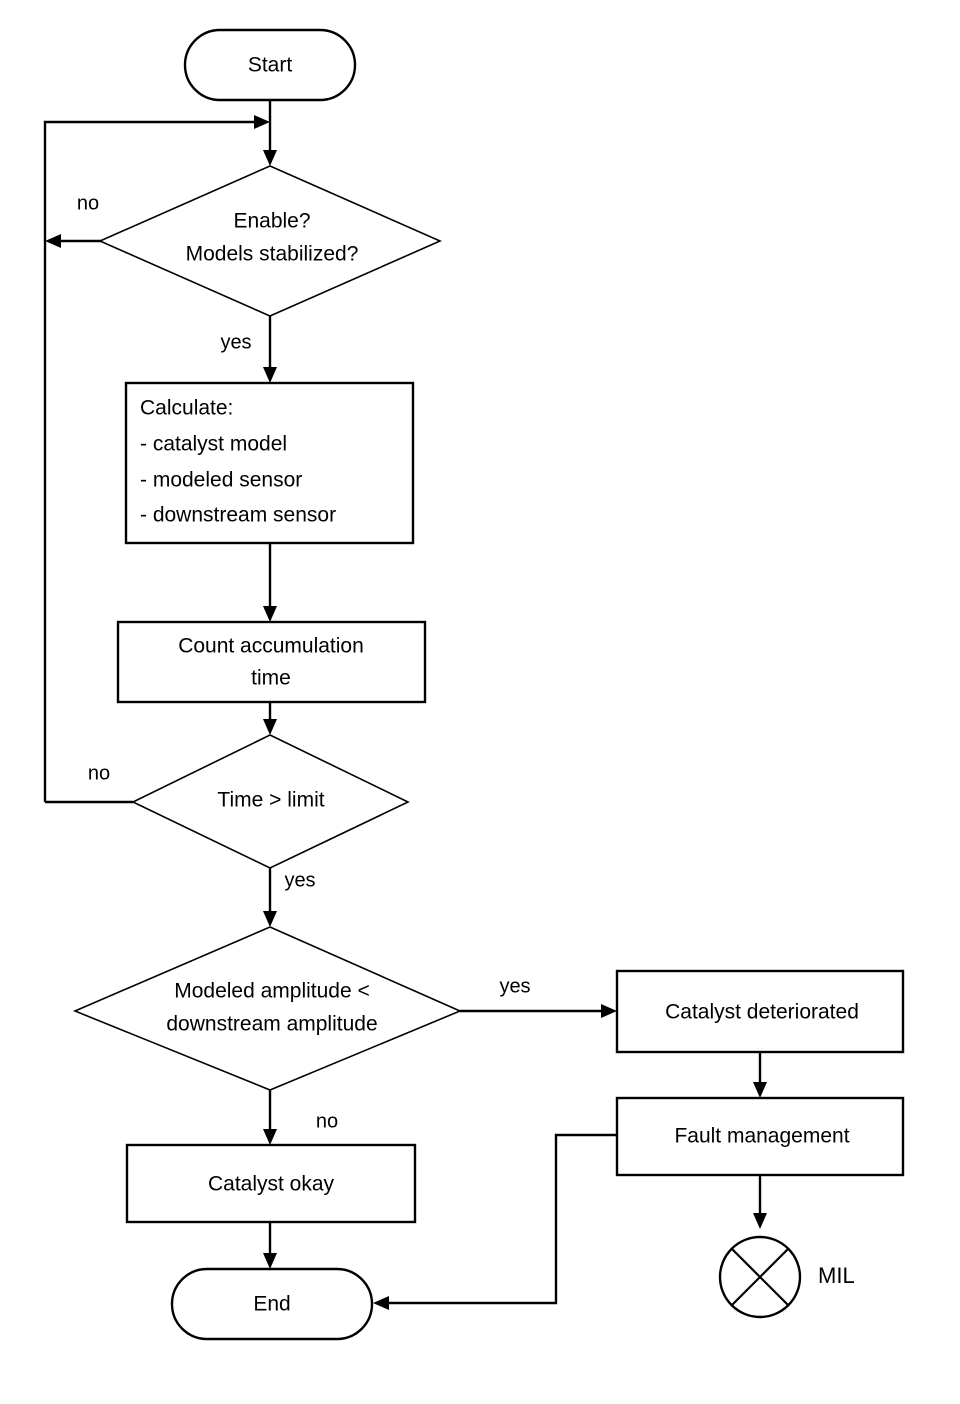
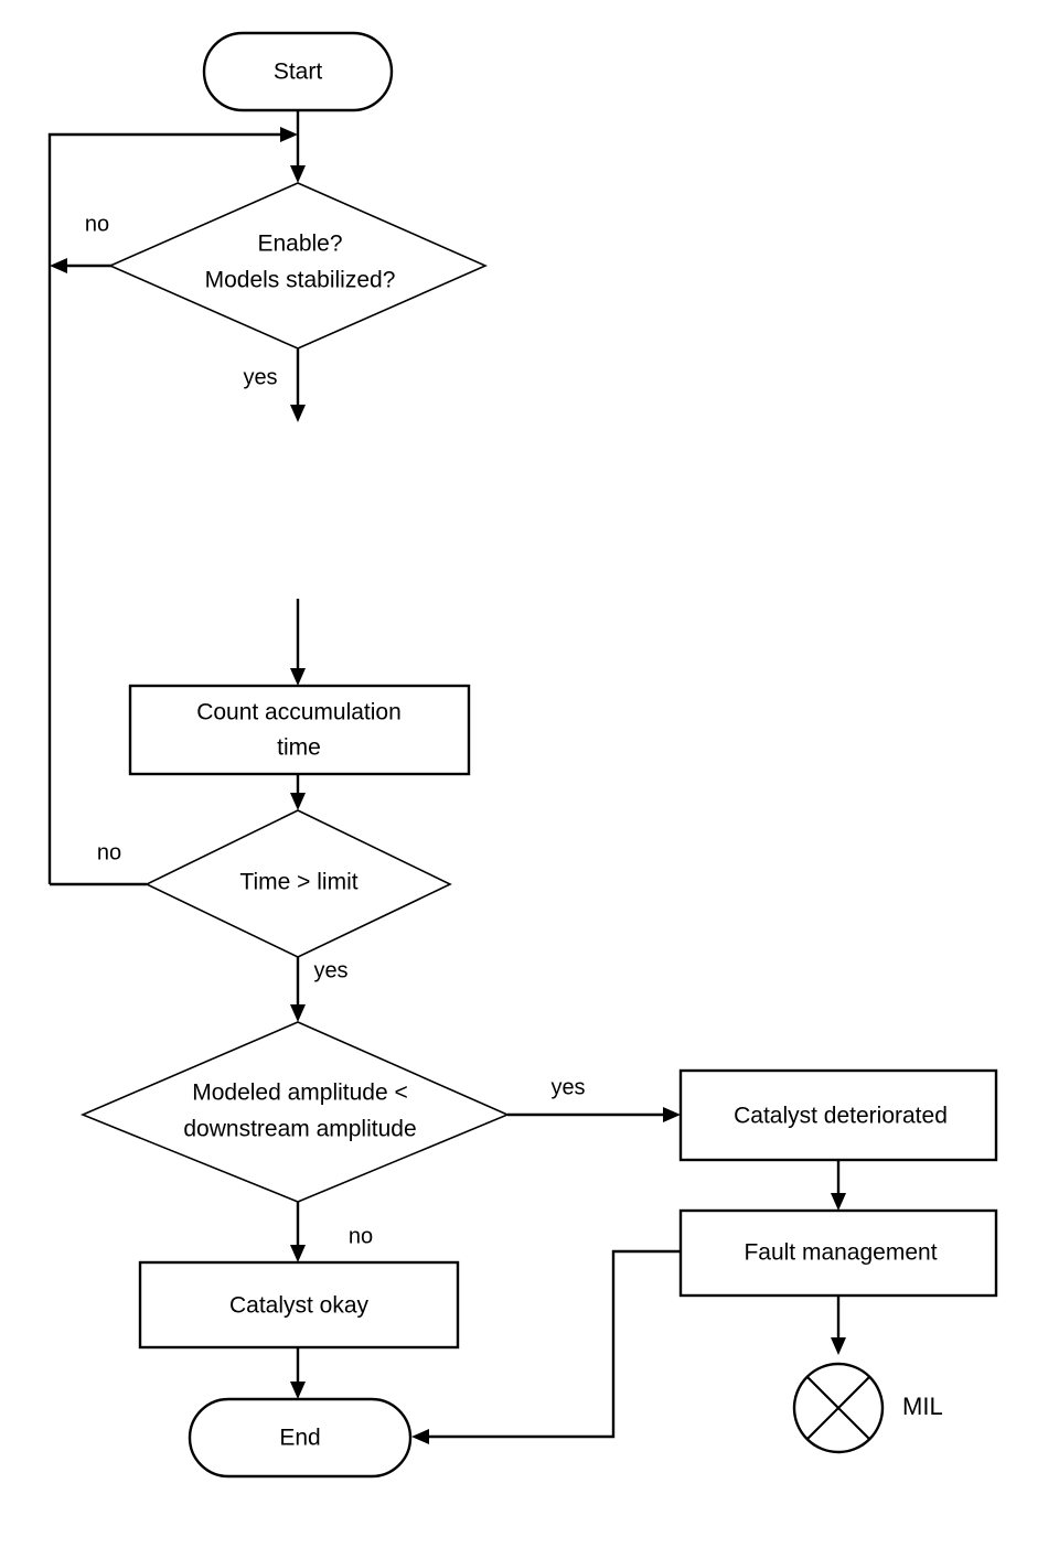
  Start
  Enable?
  Models stabilized?
- Calculate:
- - catalyst model
- - modeled sensor
- - downstream sensor
  Count accumulation
  time
  Time > limit
  Modeled amplitude <
  downstream amplitude
  Catalyst deteriorated
  Fault management
  Catalyst okay
  MIL
  End
  no
  yes
  no
  yes
  yes
  no
